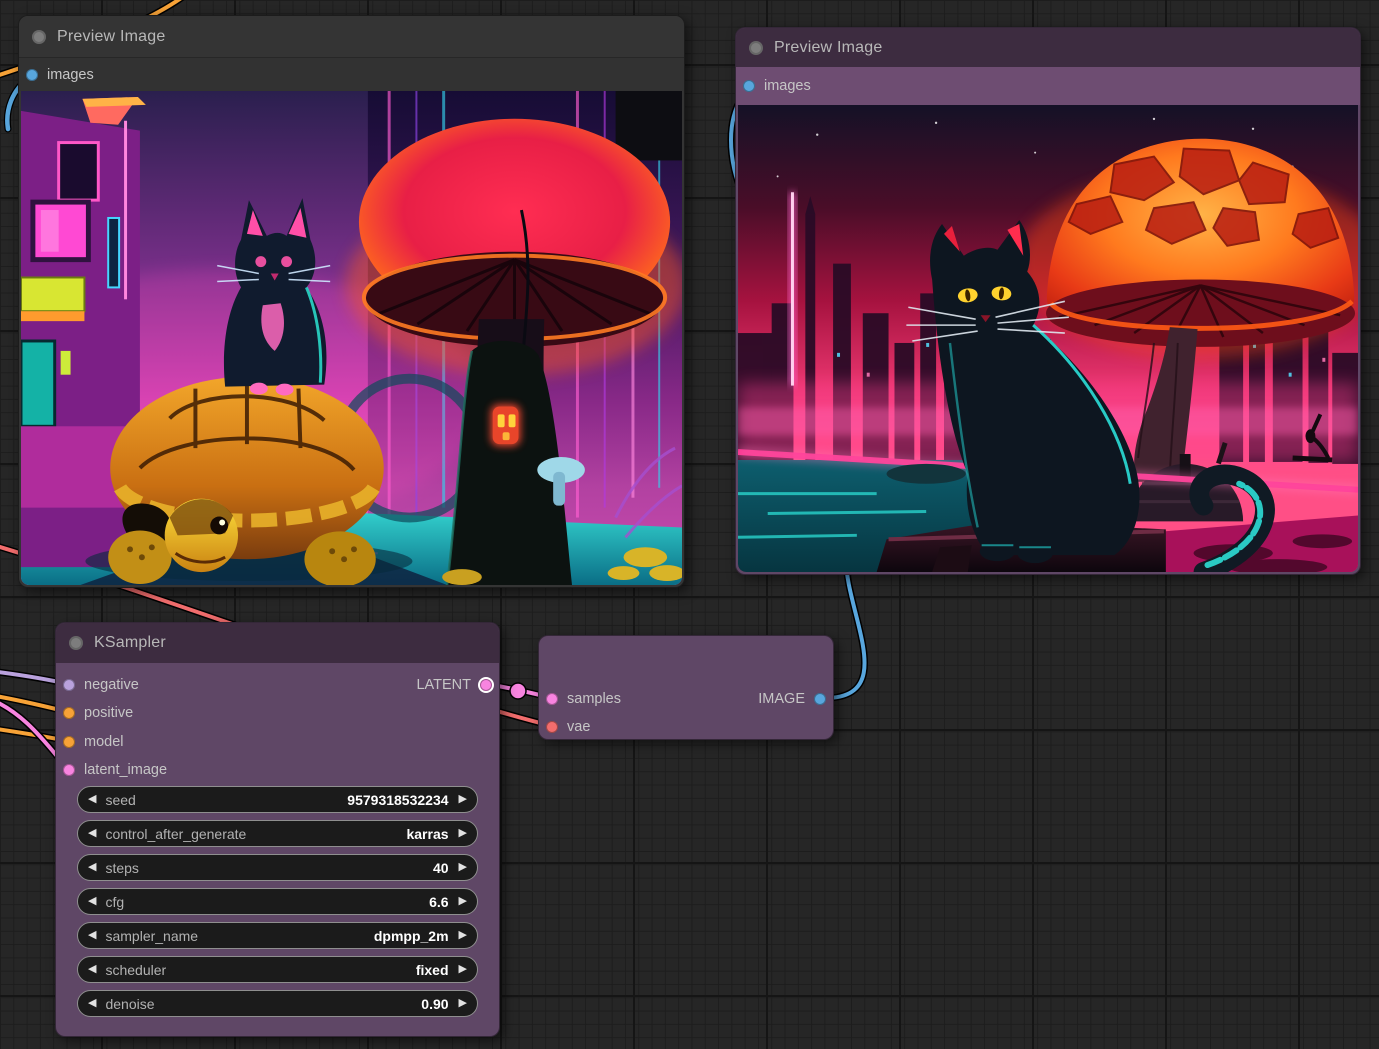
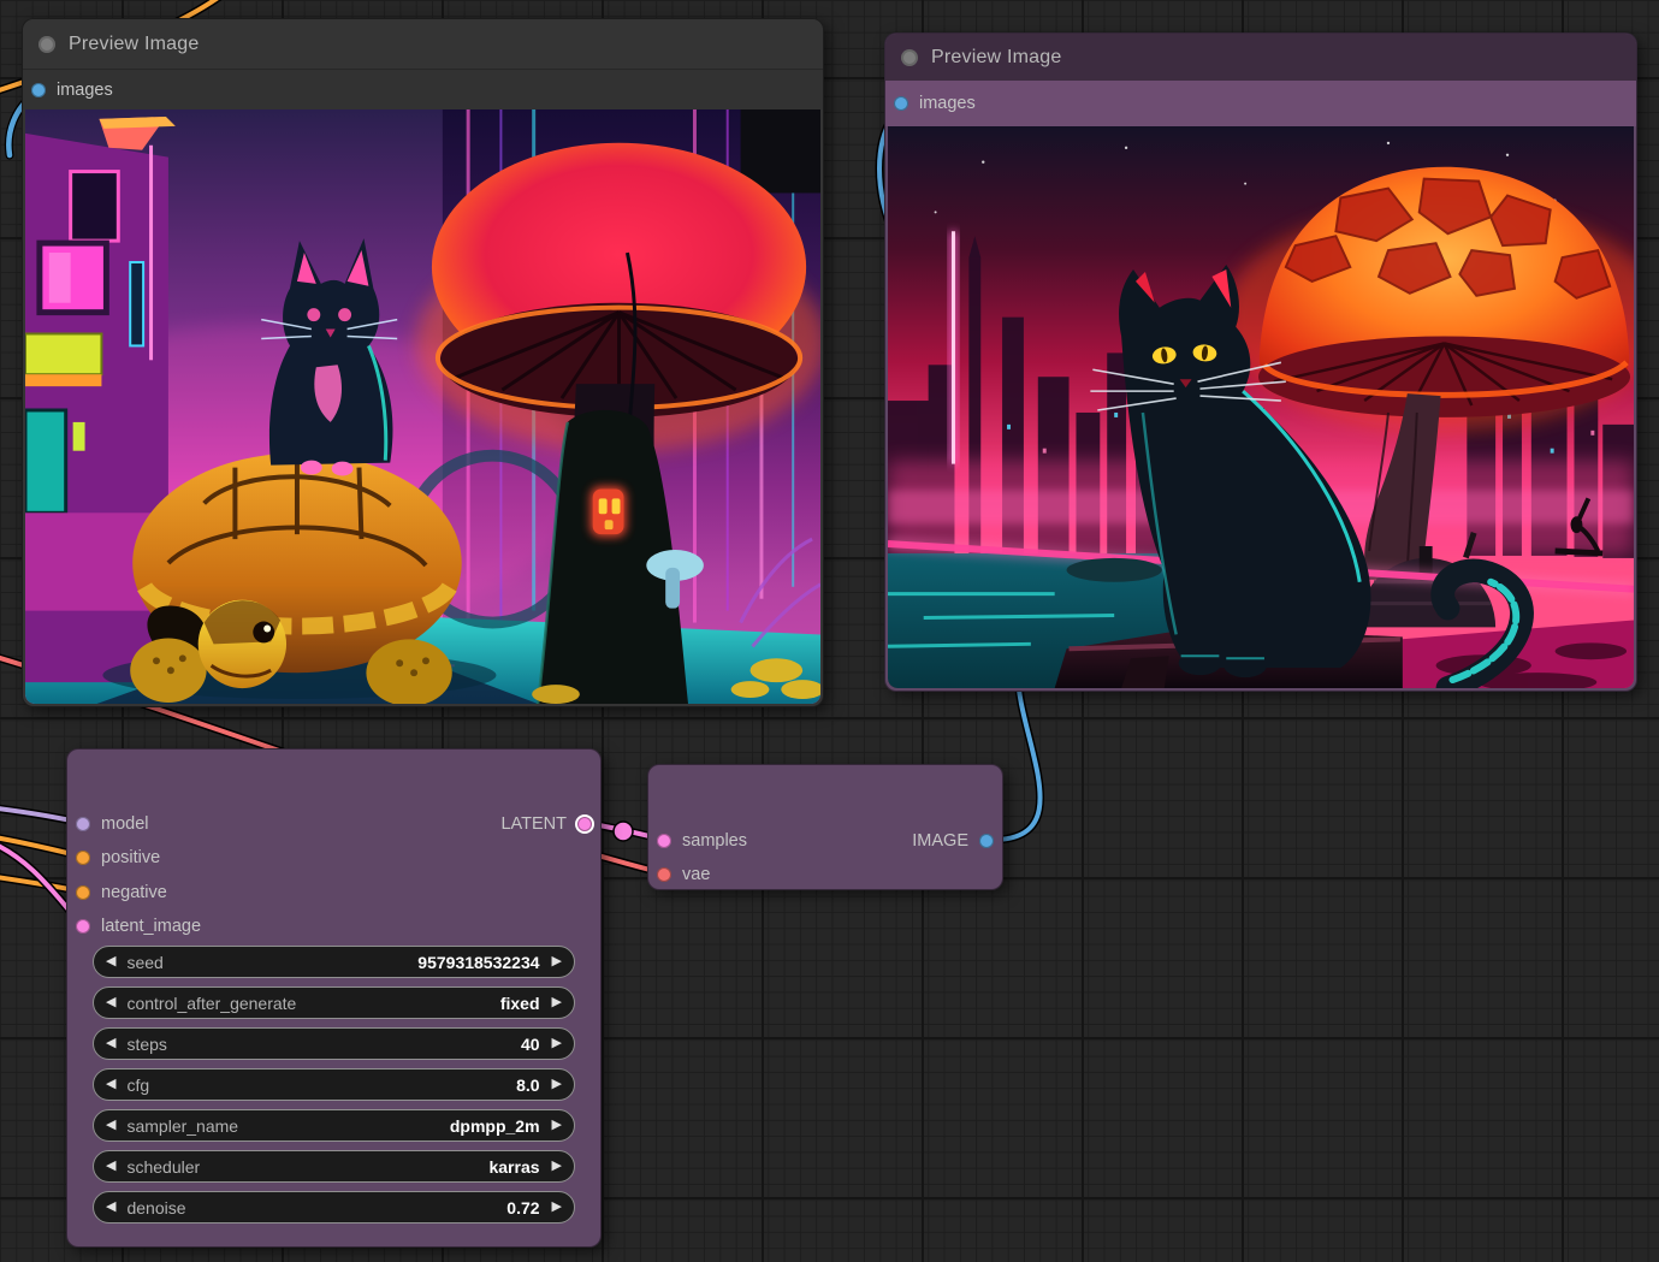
  Preview Image
  images
  Preview Image
  images
- KSampler
- negative
+ model
  positive
- model
+ negative
  latent_image
  LATENT
  ◀
  seed
  9579318532234
  ▶
  ◀
  control_after_generate
- karras
+ fixed
  ▶
  ◀
  steps
  40
  ▶
  ◀
  cfg
- 6.6
+ 8.0
  ▶
  ◀
  sampler_name
  dpmpp_2m
  ▶
  ◀
  scheduler
- fixed
+ karras
  ▶
  ◀
  denoise
- 0.90
+ 0.72
  ▶
  samples
  vae
  IMAGE
